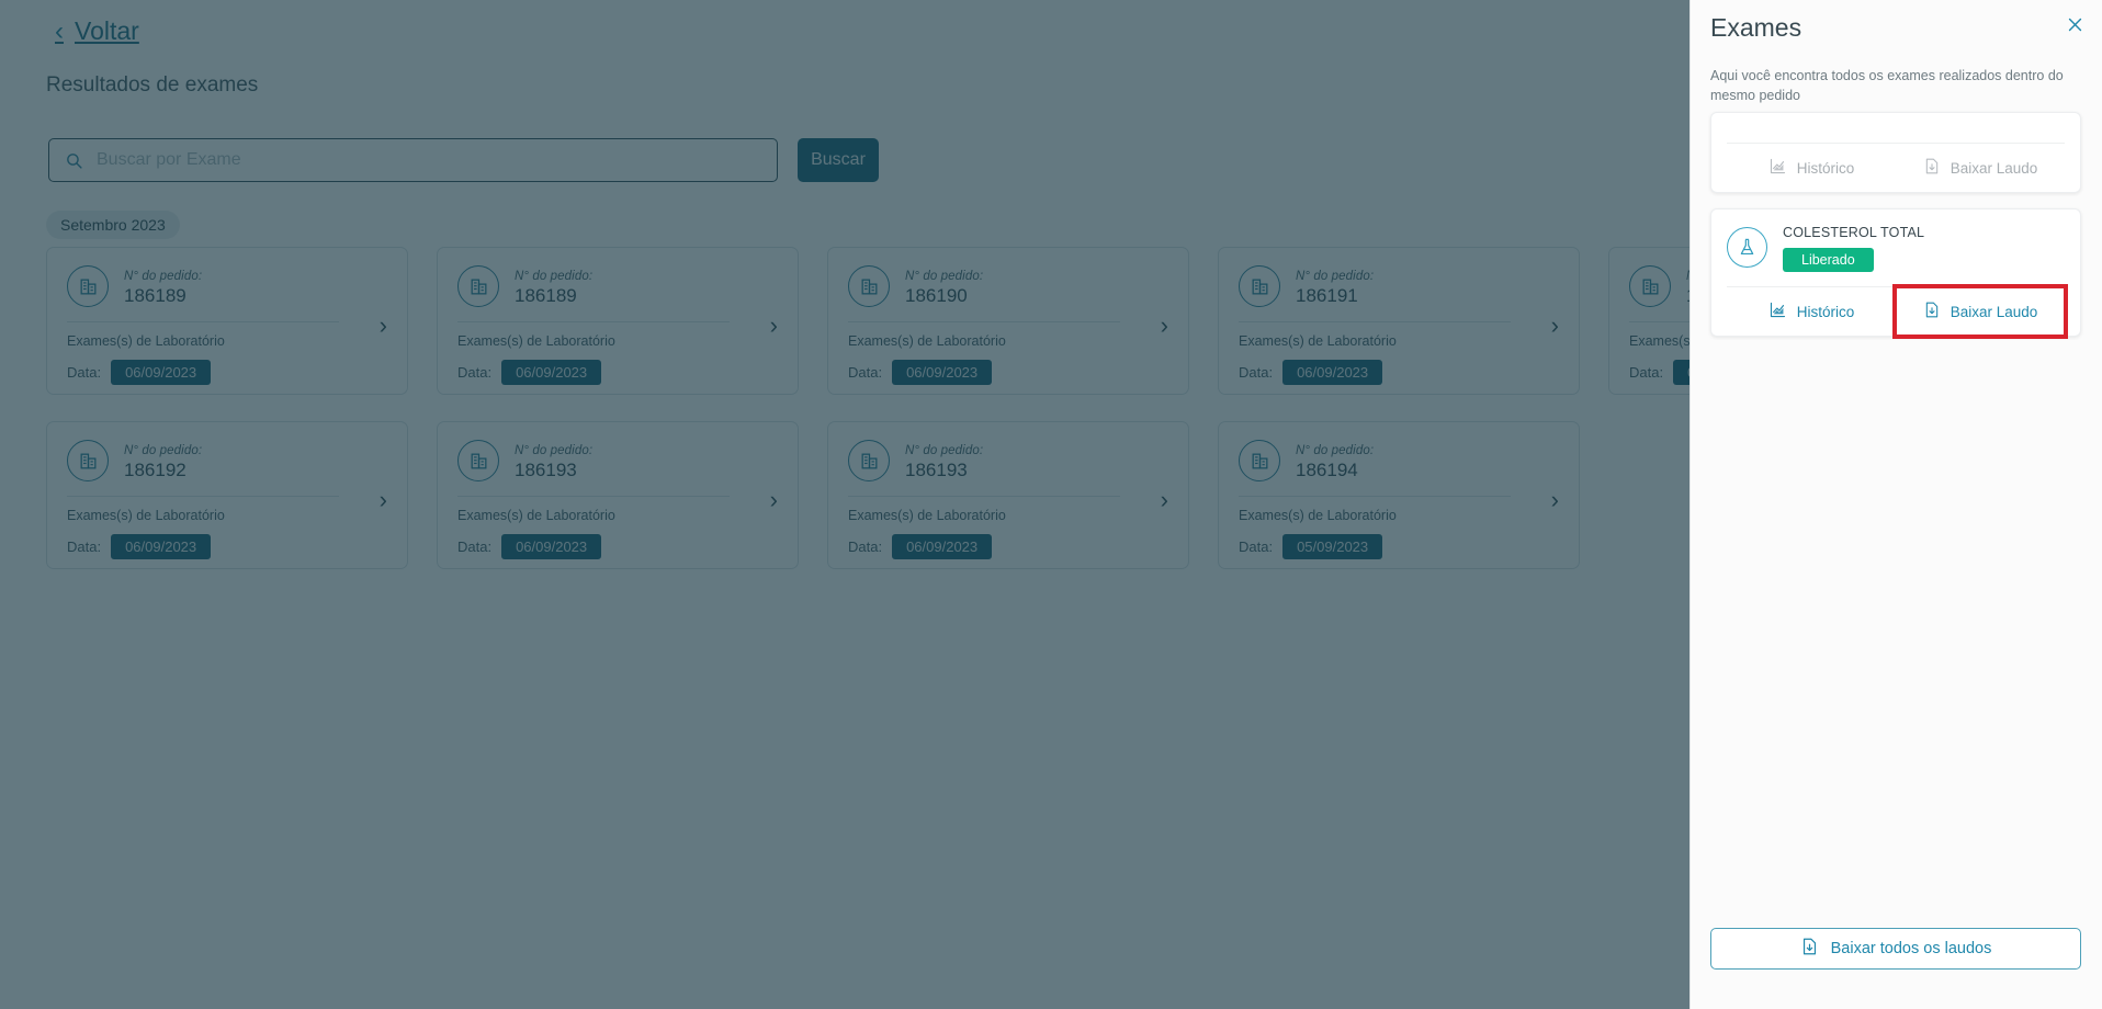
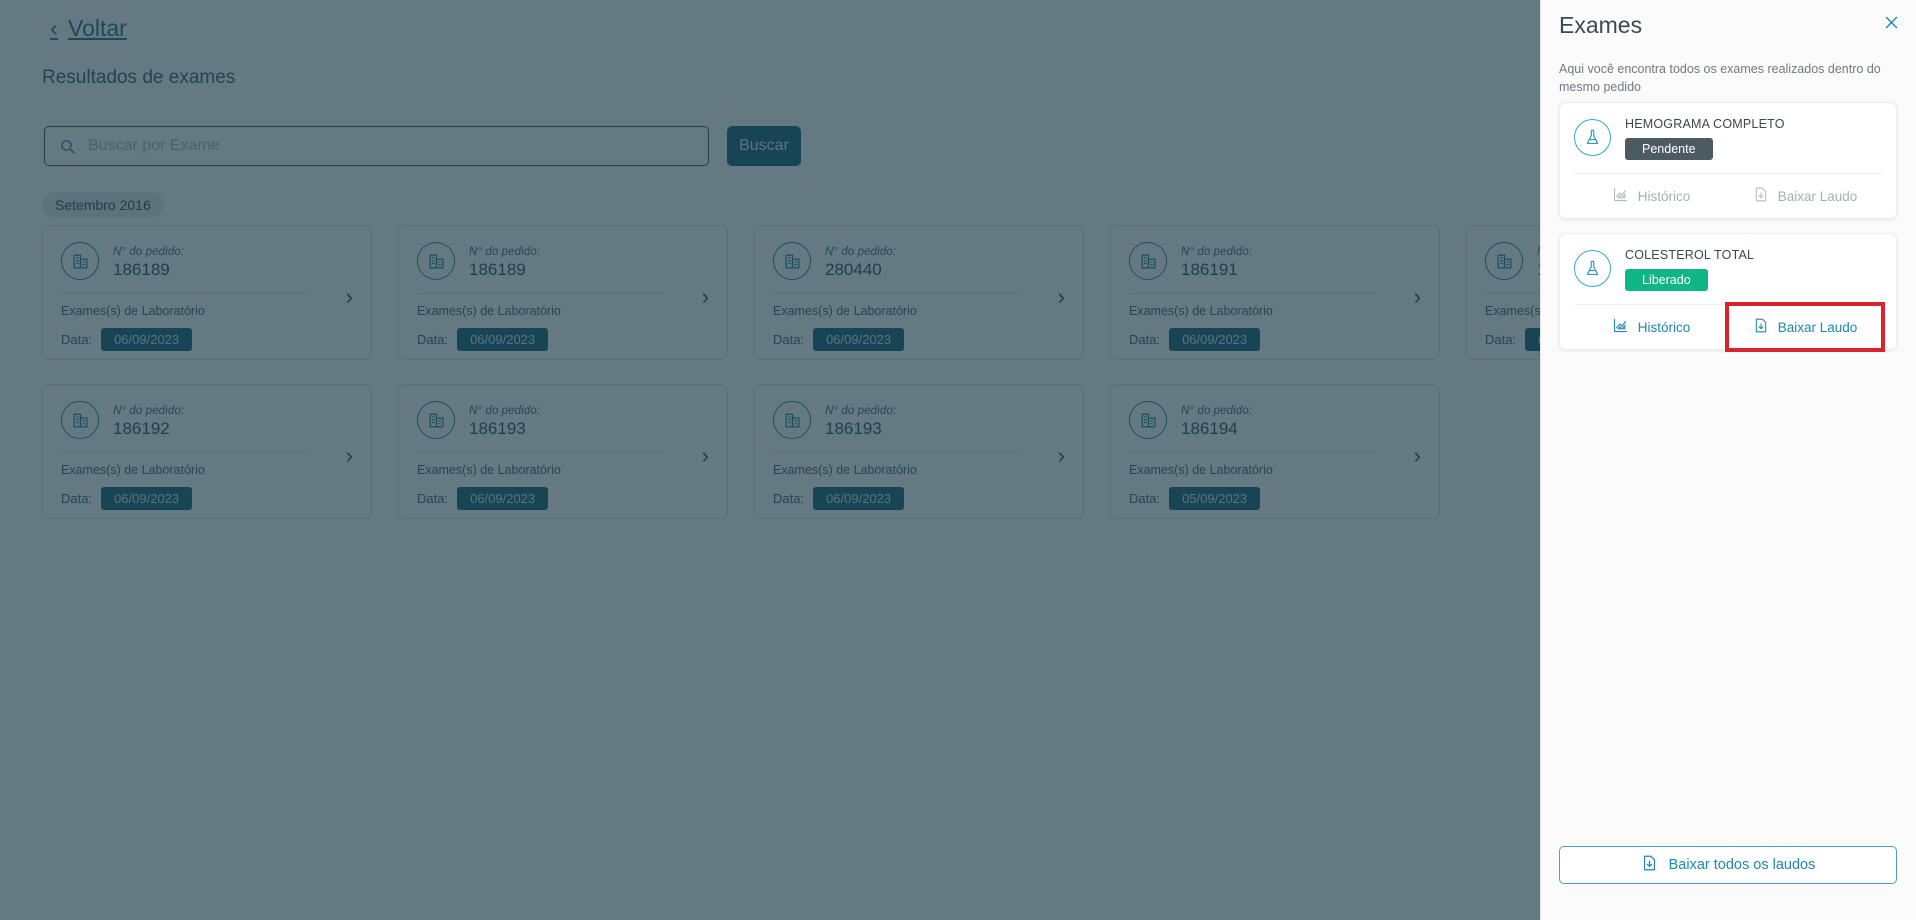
  ‹
  Voltar
  Resultados de exames
  Buscar por Exame
  Buscar
- Setembro 2023
+ Setembro 2016
  N° do pedido:
  186189
  Exames(s) de Laboratório
  Data:
  06/09/2023
  ›
  N° do pedido:
  186189
  Exames(s) de Laboratório
  Data:
  06/09/2023
  ›
  N° do pedido:
- 186190
+ 280440
  Exames(s) de Laboratório
  Data:
  06/09/2023
  ›
  N° do pedido:
  186191
  Exames(s) de Laboratório
  Data:
  06/09/2023
  ›
  Data:
  N° do pedido:
  186192
  Exames(s) de Laboratório
  Data:
  06/09/2023
  ›
  N° do pedido:
  186193
  Exames(s) de Laboratório
  Data:
  06/09/2023
  ›
  N° do pedido:
  186193
  Exames(s) de Laboratório
  Data:
  06/09/2023
  ›
  N° do pedido:
  186194
  Exames(s) de Laboratório
  Data:
  05/09/2023
  ›
  Exames
  Aqui você encontra todos os exames realizados dentro do mesmo pedido
+ HEMOGRAMA COMPLETO
+ Pendente
  Histórico
  Baixar Laudo
  COLESTEROL TOTAL
  Liberado
  Histórico
  Baixar Laudo
  Baixar todos os laudos
